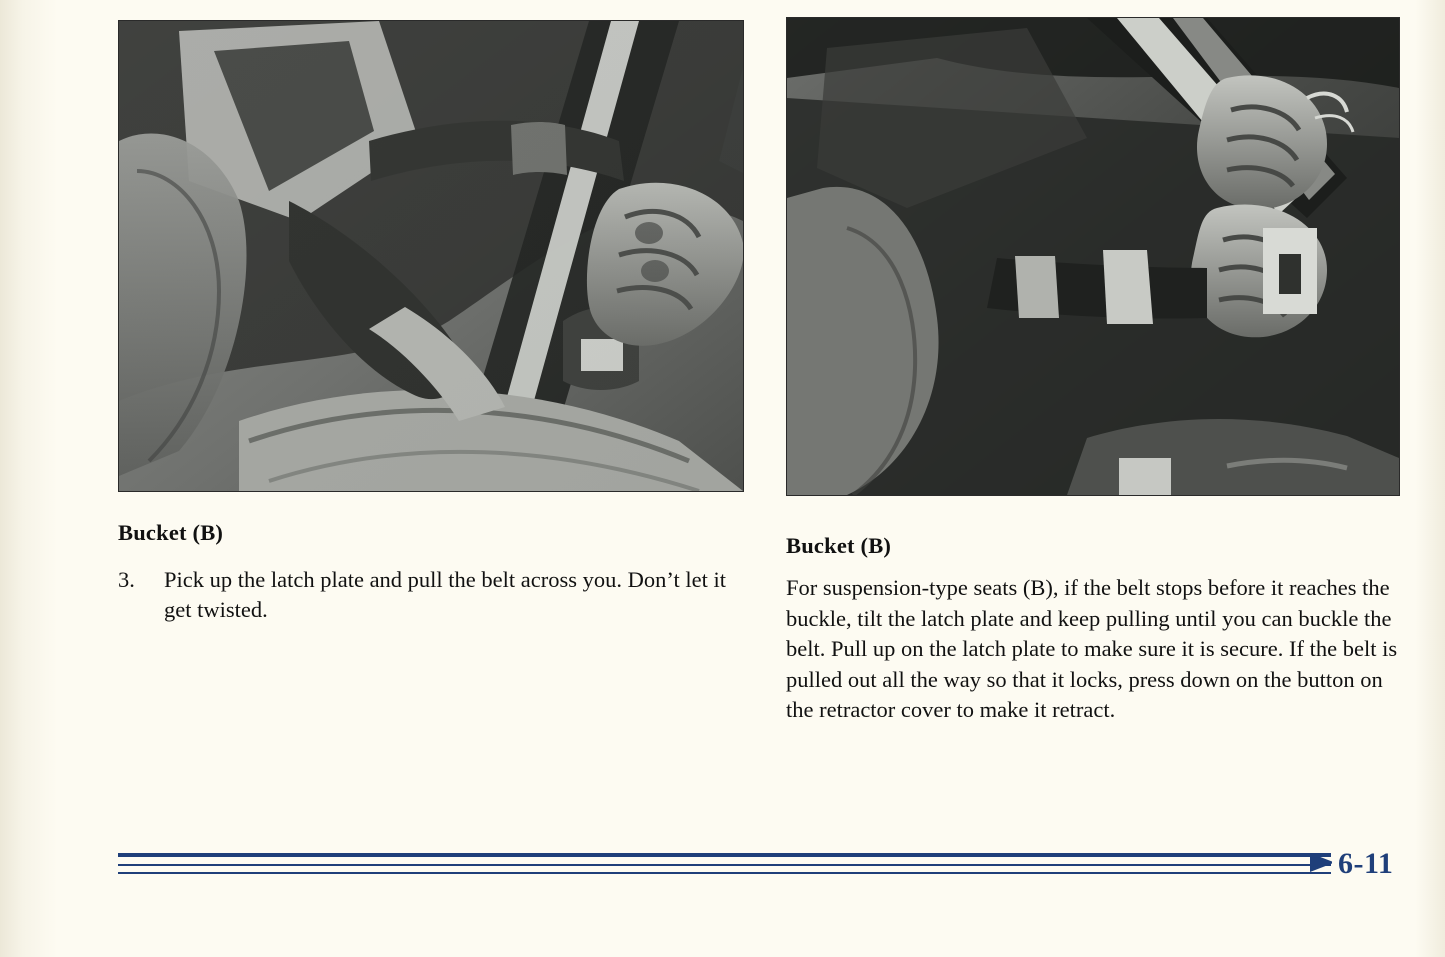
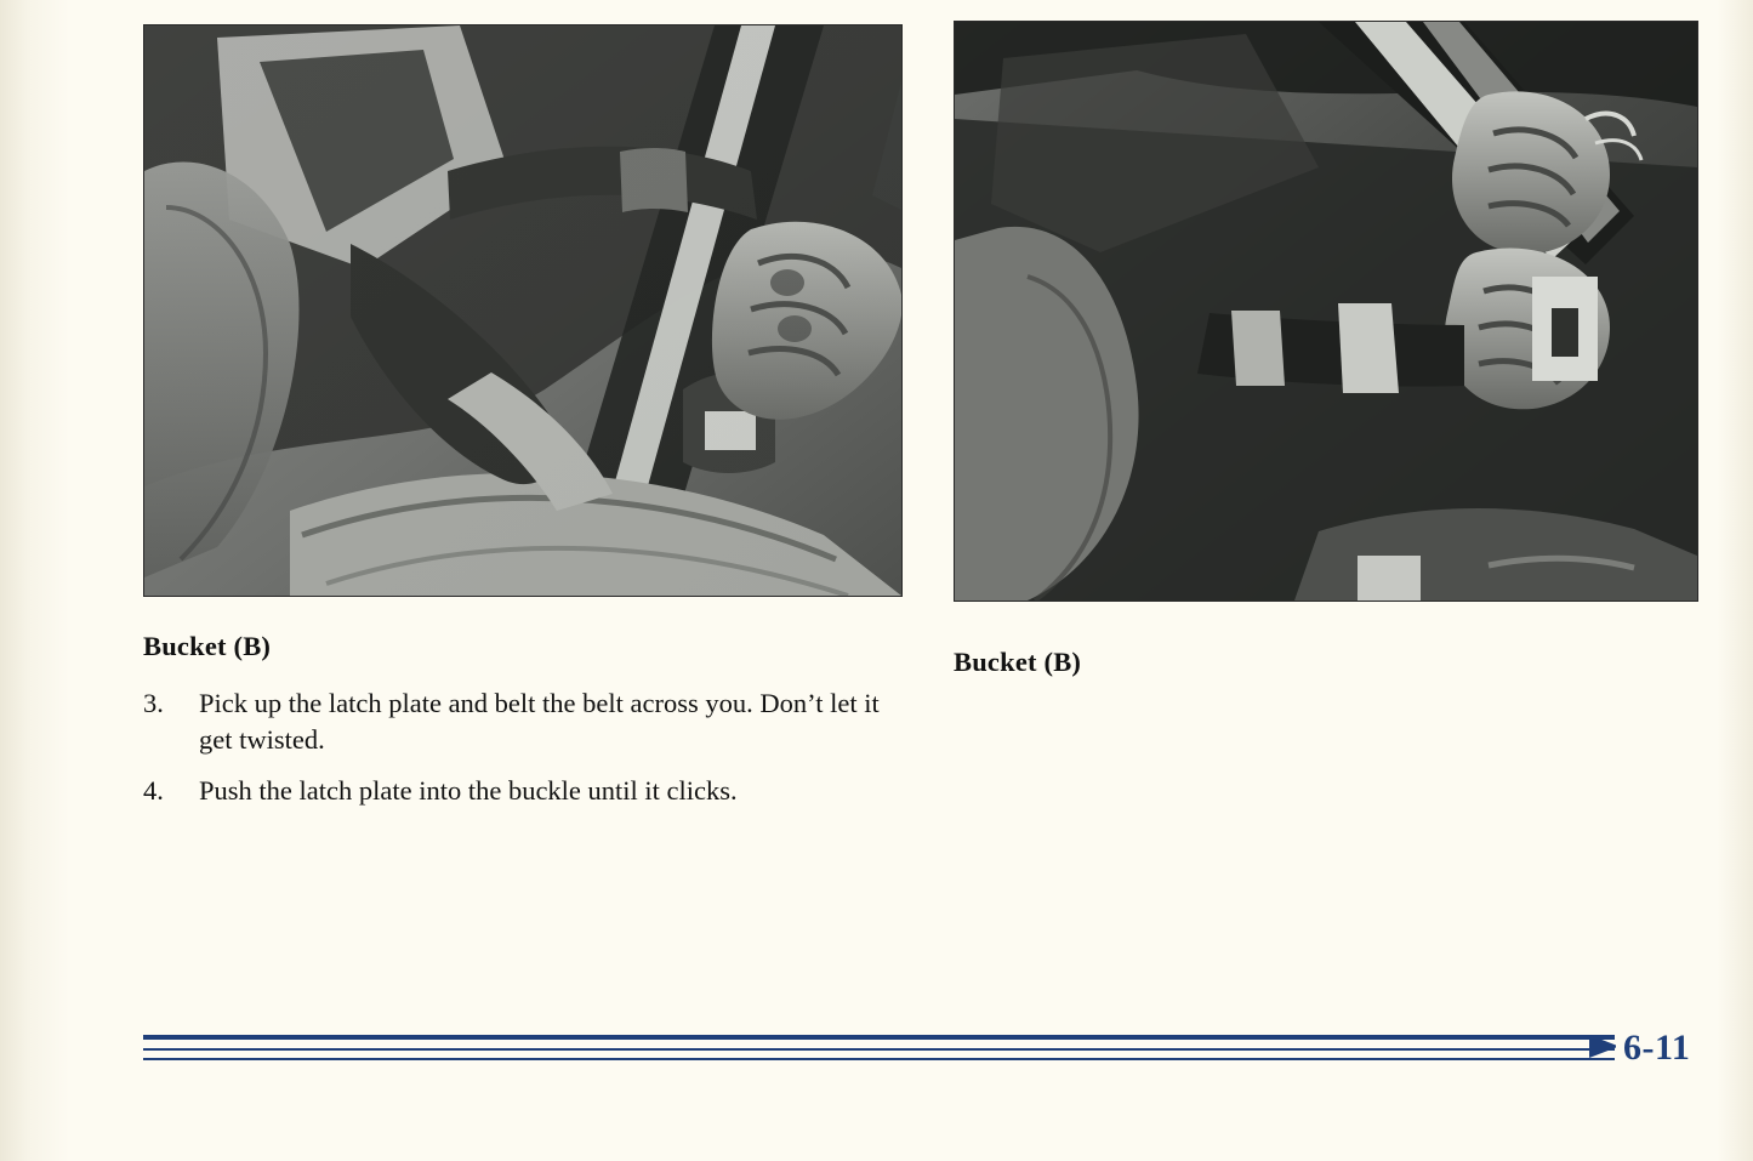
  Bucket (B)
  3.
- Pick up the latch plate and pull the belt across you. Don’t let it get twisted.
+ Pick up the latch plate and belt the belt across you. Don’t let it get twisted.
+ 4.
+ Push the latch plate into the buckle until it clicks.
  Bucket (B)
- For suspension-type seats (B), if the belt stops before it reaches the buckle, tilt the latch plate and keep pulling until you can buckle the belt. Pull up on the latch plate to make sure it is secure. If the belt is pulled out all the way so that it locks, press down on the button on the retractor cover to make it retract.
  6-11
